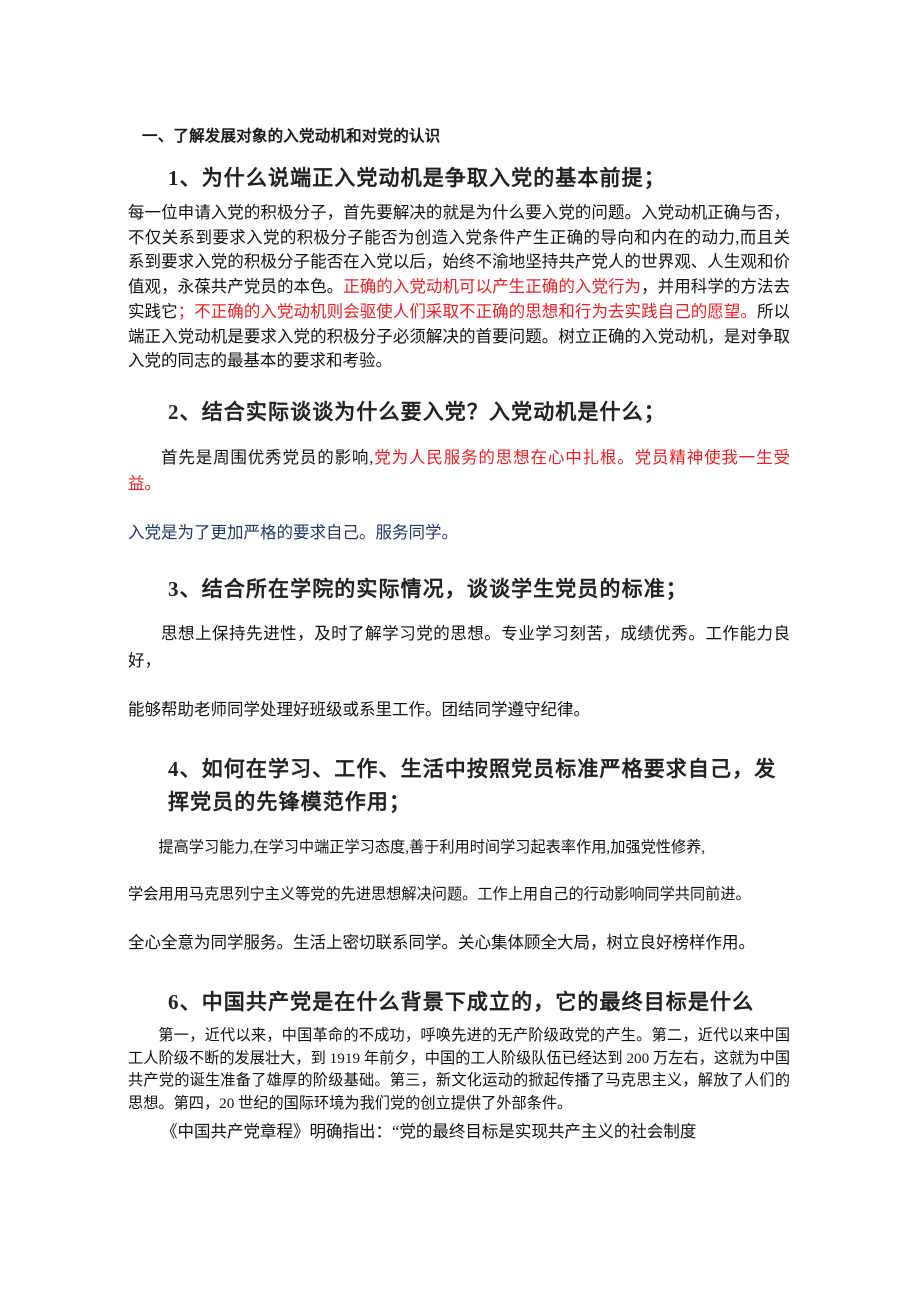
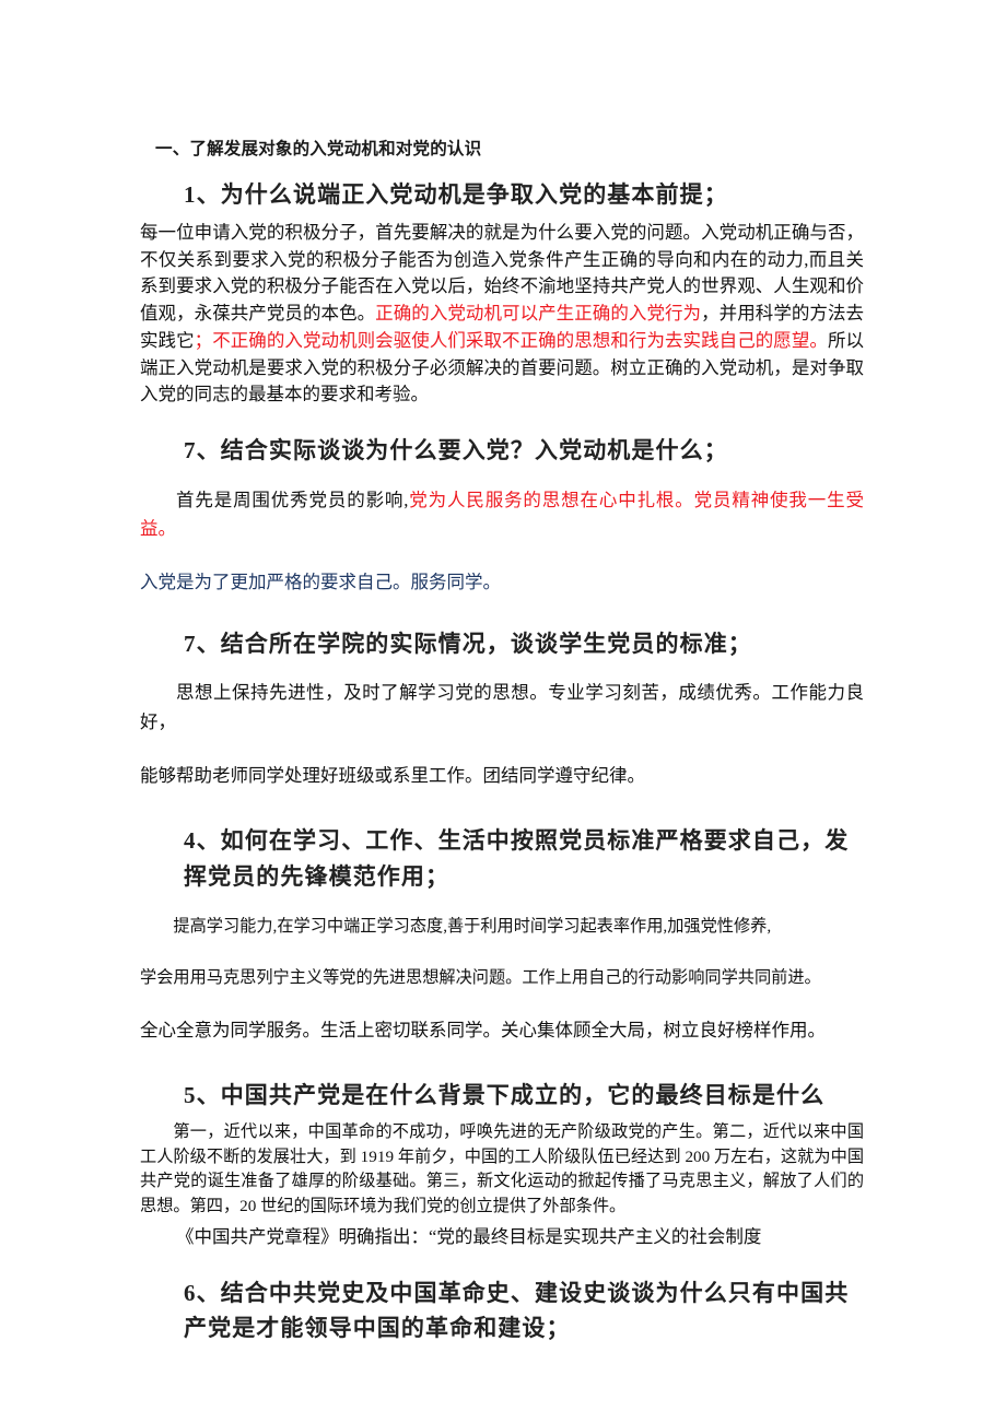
  一、了解发展对象的入党动机和对党的认识
  1、为什么说端正入党动机是争取入党的基本前提；
  每一位申请入党的积极分子，首先要解决的就是为什么要入党的问题。入党动机正确与否，不仅关系到要求入党的积极分子能否为创造入党条件产生正确的导向和内在的动力,而且关系到要求入党的积极分子能否在入党以后，始终不渝地坚持共产党人的世界观、人生观和价值观，永葆共产党员的本色。正确的入党动机可以产生正确的入党行为，并用科学的方法去实践它；不正确的入党动机则会驱使人们采取不正确的思想和行为去实践自己的愿望。所以端正入党动机是要求入党的积极分子必须解决的首要问题。树立正确的入党动机，是对争取入党的同志的最基本的要求和考验。
- 2、结合实际谈谈为什么要入党？入党动机是什么；
+ 7、结合实际谈谈为什么要入党？入党动机是什么；
  首先是周围优秀党员的影响,党为人民服务的思想在心中扎根。党员精神使我一生受益。
  入党是为了更加严格的要求自己。服务同学。
- 3、结合所在学院的实际情况，谈谈学生党员的标准；
+ 7、结合所在学院的实际情况，谈谈学生党员的标准；
  思想上保持先进性，及时了解学习党的思想。专业学习刻苦，成绩优秀。工作能力良好，
  能够帮助老师同学处理好班级或系里工作。团结同学遵守纪律。
  4、如何在学习、工作、生活中按照党员标准严格要求自己，发挥党员的先锋模范作用；
  提高学习能力,在学习中端正学习态度,善于利用时间学习起表率作用,加强党性修养,
  学会用用马克思列宁主义等党的先进思想解决问题。工作上用自己的行动影响同学共同前进。
  全心全意为同学服务。生活上密切联系同学。关心集体顾全大局，树立良好榜样作用。
- 6、中国共产党是在什么背景下成立的，它的最终目标是什么
+ 5、中国共产党是在什么背景下成立的，它的最终目标是什么
  第一，近代以来，中国革命的不成功，呼唤先进的无产阶级政党的产生。第二，近代以来中国工人阶级不断的发展壮大，到 1919 年前夕，中国的工人阶级队伍已经达到 200 万左右，这就为中国共产党的诞生准备了雄厚的阶级基础。第三，新文化运动的掀起传播了马克思主义，解放了人们的思想。第四，20 世纪的国际环境为我们党的创立提供了外部条件。
  《中国共产党章程》明确指出：“党的最终目标是实现共产主义的社会制度
+ 6、结合中共党史及中国革命史、建设史谈谈为什么只有中国共产党是才能领导中国的革命和建设；
